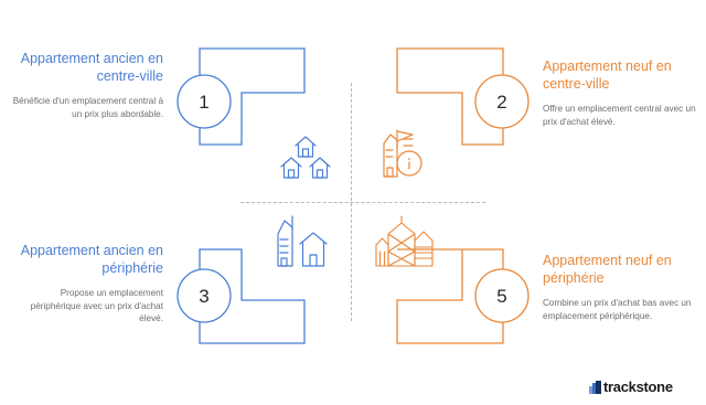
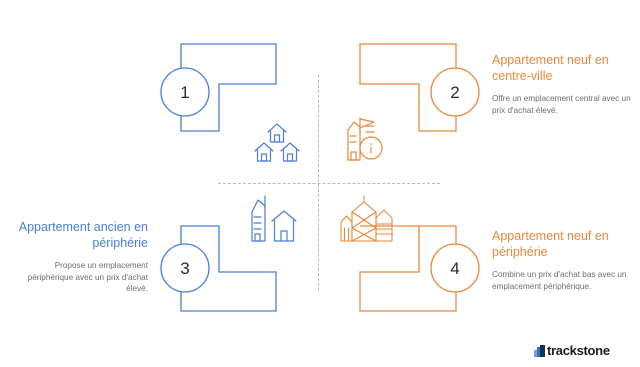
  1
  2
  3
- 5
+ 4
- Appartement ancien en centre-ville
- Bénéficie d'un emplacement central à un prix plus abordable.
  Appartement neuf en centre-ville
  Offre un emplacement central avec un prix d'achat élevé.
  Appartement ancien en périphérie
  Propose un emplacement périphérique avec un prix d'achat élevé.
  Appartement neuf en périphérie
  Combine un prix d'achat bas avec un emplacement périphérique.
  trackstone
